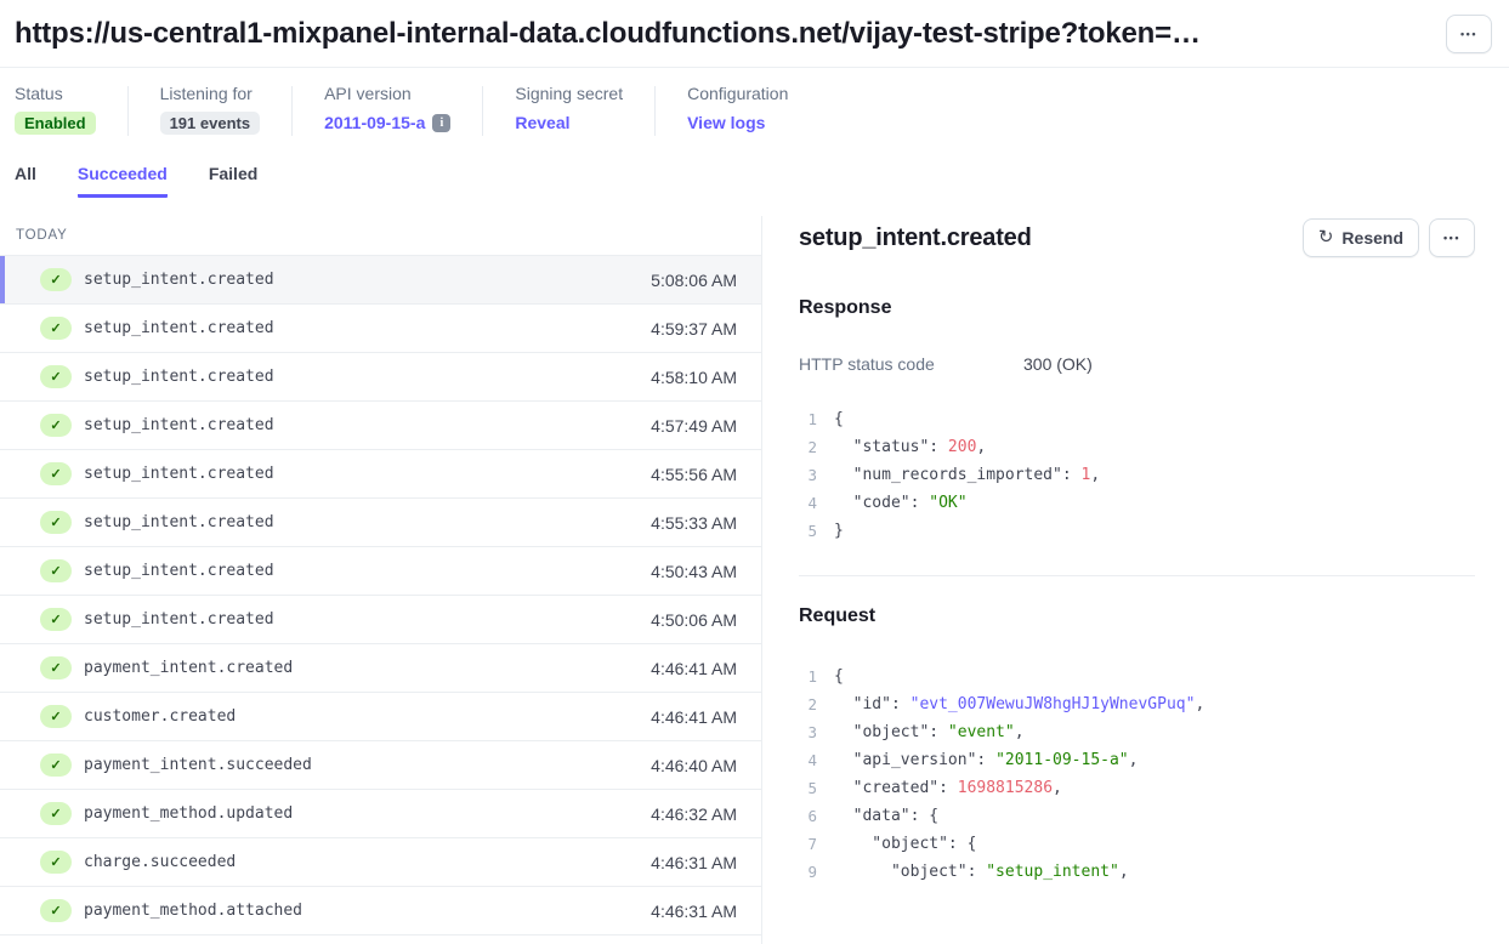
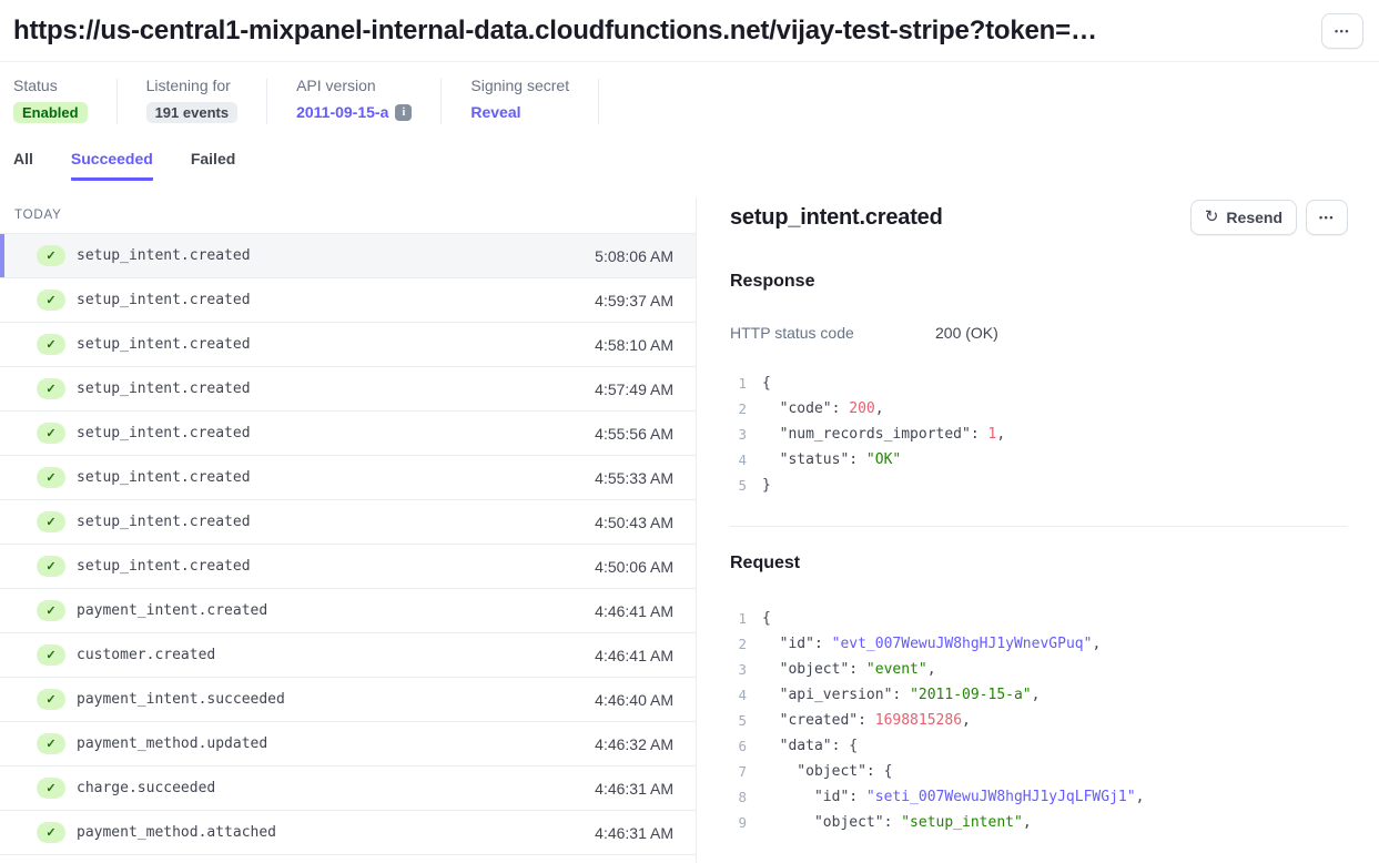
  https://us-central1-mixpanel-internal-data.cloudfunctions.net/vijay-test-stripe?token=…
  •••
  Status
  Enabled
  Listening for
  191 events
  API version
  2011-09-15-a
  i
  Signing secret
  Reveal
- Configuration
- View logs
  All
  Succeeded
  Failed
  TODAY
  ✓
  setup_intent.created
  5:08:06 AM
  ✓
  setup_intent.created
  4:59:37 AM
  ✓
  setup_intent.created
  4:58:10 AM
  ✓
  setup_intent.created
  4:57:49 AM
  ✓
  setup_intent.created
  4:55:56 AM
  ✓
  setup_intent.created
  4:55:33 AM
  ✓
  setup_intent.created
  4:50:43 AM
  ✓
  setup_intent.created
  4:50:06 AM
  ✓
  payment_intent.created
  4:46:41 AM
  ✓
  customer.created
  4:46:41 AM
  ✓
  payment_intent.succeeded
  4:46:40 AM
  ✓
  payment_method.updated
  4:46:32 AM
  ✓
  charge.succeeded
  4:46:31 AM
  ✓
  payment_method.attached
  4:46:31 AM
  setup_intent.created
  ↻
  Resend
  •••
  Response
  HTTP status code
- 300 (OK)
+ 200 (OK)
  1
  {
  2
- "status": 200,
+ "code": 200,
  3
  "num_records_imported": 1,
  4
- "code": "OK"
+ "status": "OK"
  5
  }
  Request
  1
  {
  2
  "id": "evt_007WewuJW8hgHJ1yWnevGPuq",
  3
  "object": "event",
  4
  "api_version": "2011-09-15-a",
  5
  "created": 1698815286,
  6
  "data": {
  7
  "object": {
+ 8
+ "id": "seti_007WewuJW8hgHJ1yJqLFWGj1",
  9
  "object": "setup_intent",
